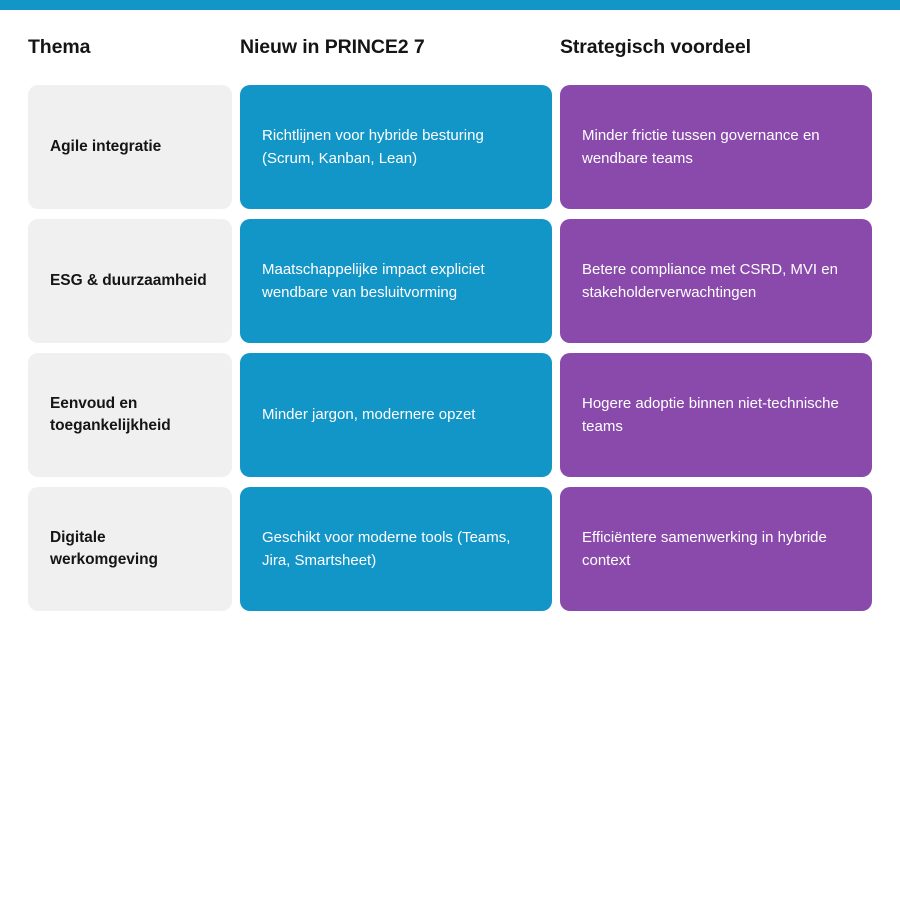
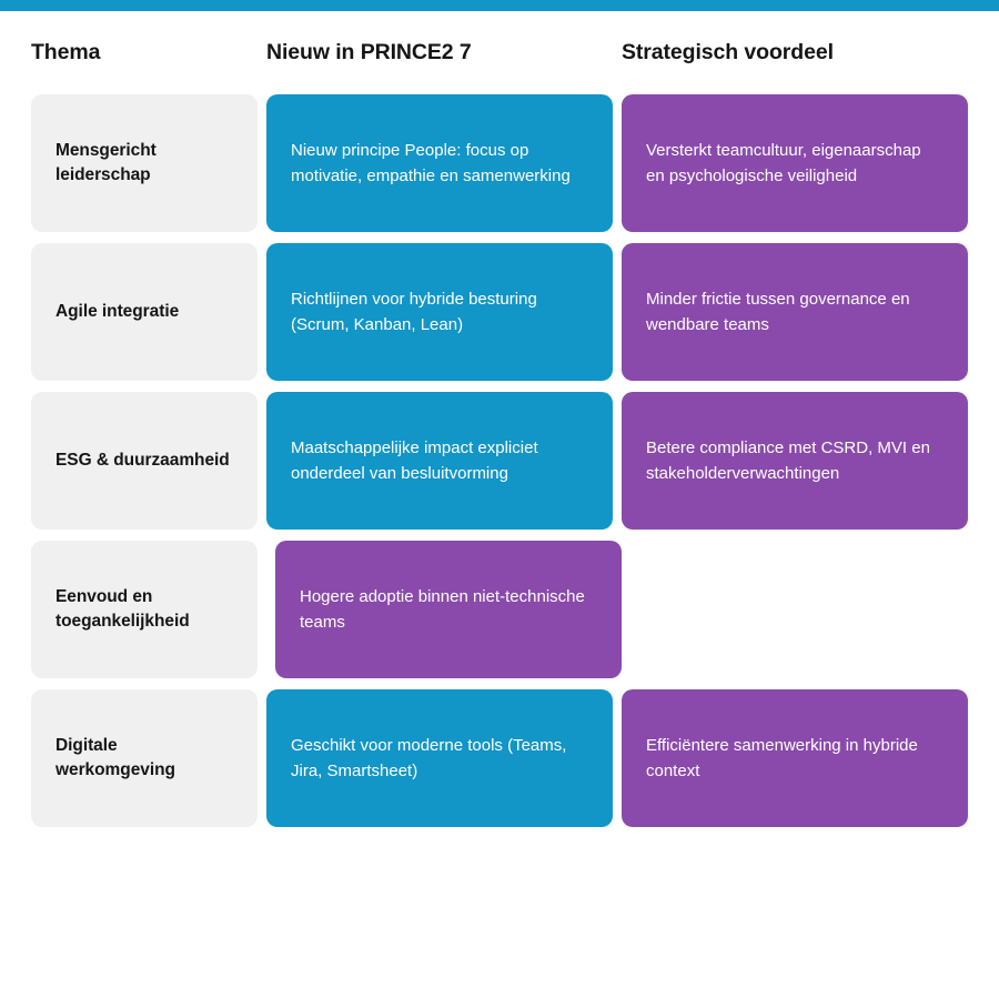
  Thema
  Nieuw in PRINCE2 7
  Strategisch voordeel
+ Mensgericht leiderschap
+ Nieuw principe People: focus op motivatie, empathie en samenwerking
+ Versterkt teamcultuur, eigenaarschap en psychologische veiligheid
  Agile integratie
  Richtlijnen voor hybride besturing (Scrum, Kanban, Lean)
  Minder frictie tussen governance en wendbare teams
  ESG & duurzaamheid
- Maatschappelijke impact expliciet wendbare van besluitvorming
+ Maatschappelijke impact expliciet onderdeel van besluitvorming
  Betere compliance met CSRD, MVI en stakeholderverwachtingen
  Eenvoud en toegankelijkheid
- Minder jargon, modernere opzet
  Hogere adoptie binnen niet-technische teams
  Digitale werkomgeving
  Geschikt voor moderne tools (Teams, Jira, Smartsheet)
  Efficiëntere samenwerking in hybride context
